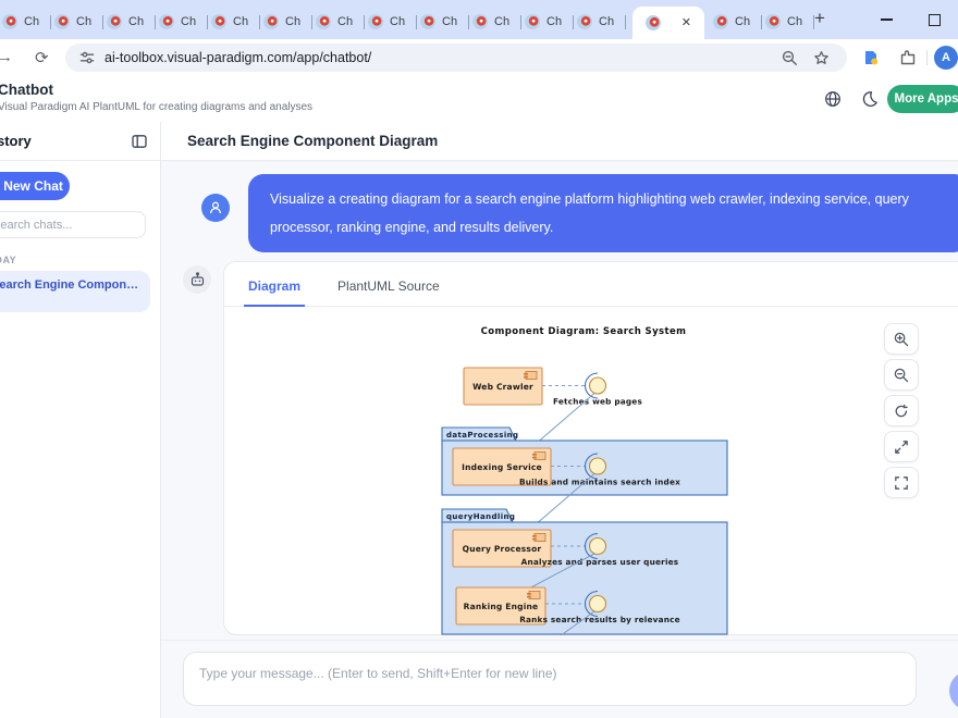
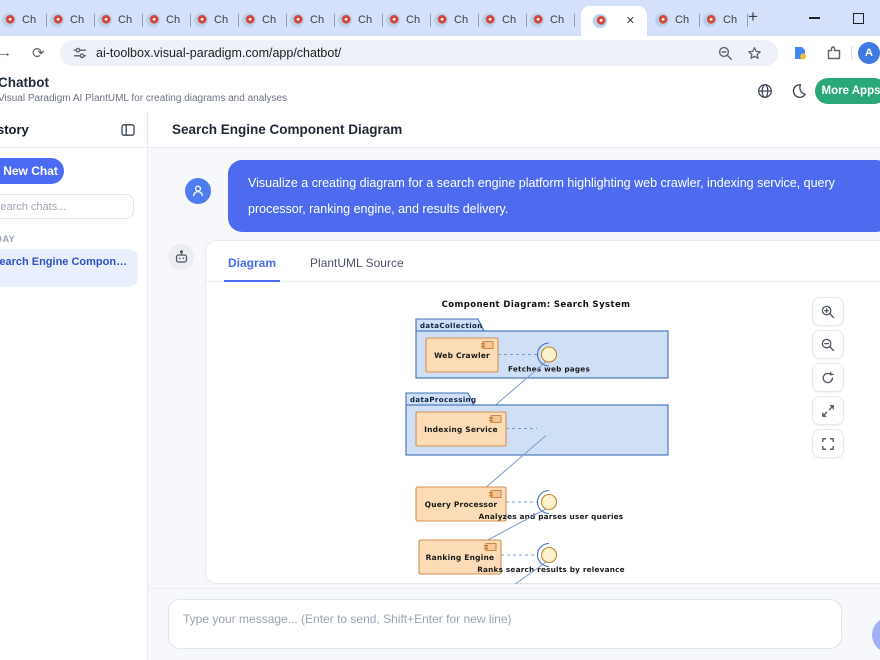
  Ch
  Ch
  Ch
  Ch
  Ch
  Ch
  Ch
  Ch
  Ch
  Ch
  Ch
  Ch
  ✕
  Ch
  Ch
  +
  →
  ⟳
  ai-toolbox.visual-paradigm.com/app/chatbot/
  A
  Chatbot
  Visual Paradigm AI PlantUML for creating diagrams and analyses
  More Apps
  story
  New Chat
  earch chats...
  Search Engine Component Diagram
  Visualize a creating diagram for a search engine platform highlighting web crawler, indexing service, query processor, ranking engine, and results delivery.
  Diagram
  PlantUML Source
  Component Diagram: Search System
+ dataCollection
  Web Crawler
  Fetches web pages
  dataProcessing
  Indexing Service
- Builds and maintains search index
- queryHandling
  Query Processor
  Analyzes an parses user queries
  Ranking Engine
  Ranks search results by relevance
  Type your message... (Enter to send, Shift+Enter for new line)
